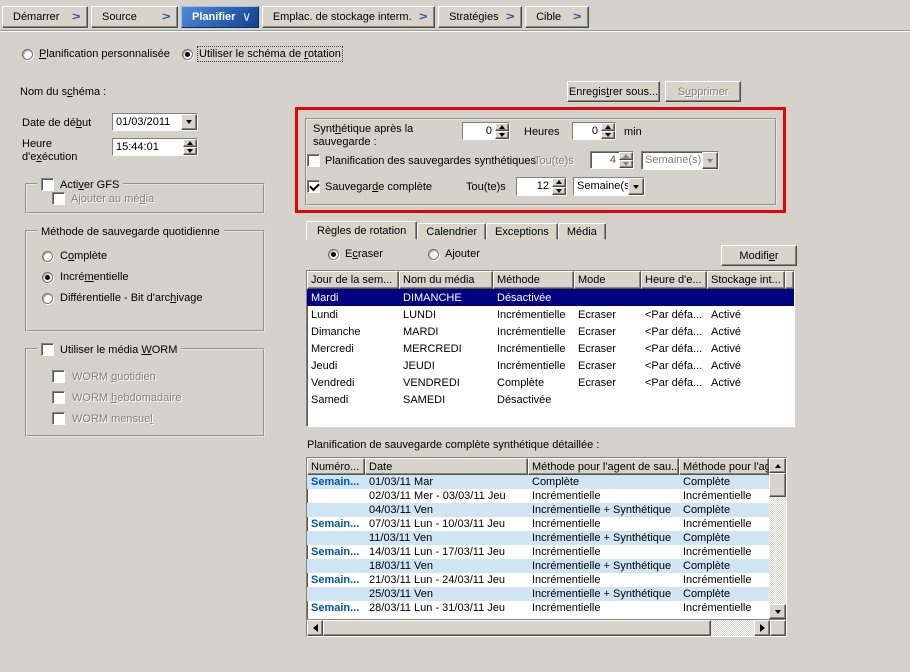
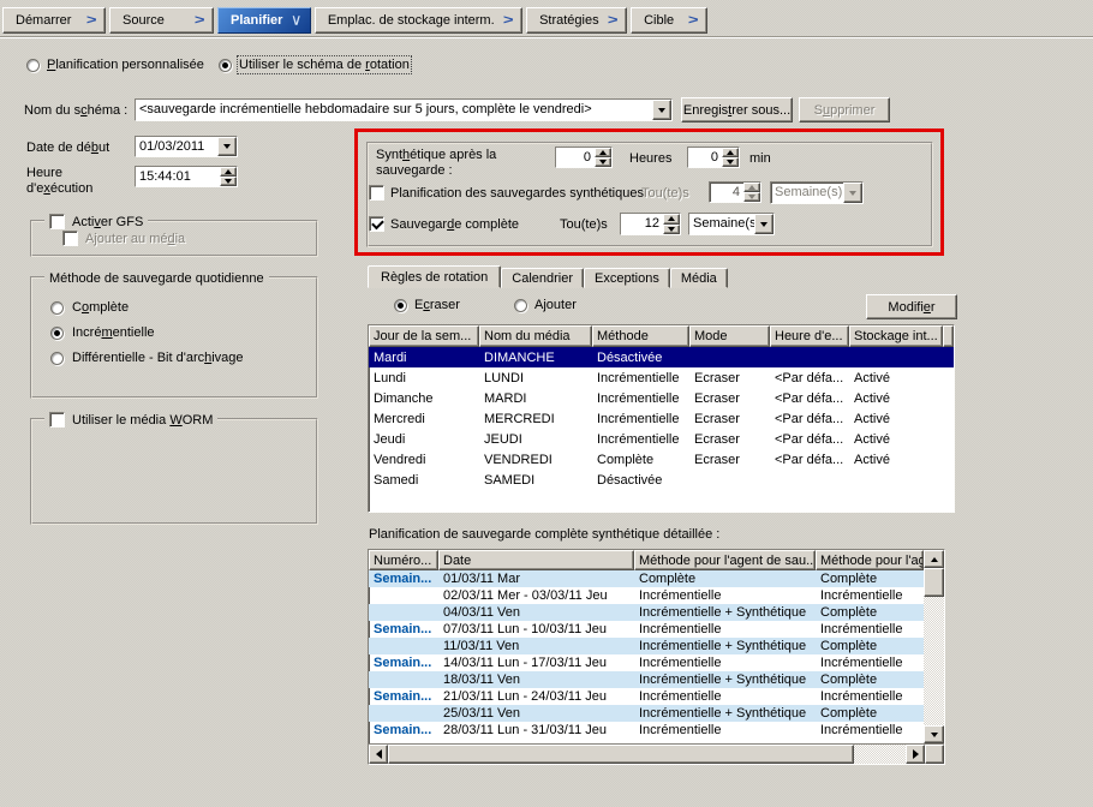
  Démarrer
  >
  Source
  >
  Planifier
  Emplac. de stockage interm.
  >
  Stratégies
  >
  Cible
  >
  Planification personnalisée
  Utiliser le schéma de rotation
  Nom du schéma :
+ <sauvegarde incrémentielle hebdomadaire sur 5 jours, complète le vendredi>
  Enregistrer sous...
  Supprimer
  Date de début
  01/03/2011
  Heure
  d'exécution
  15:44:01
  Activer GFS
  Ajouter au média
  Synthétique après la
  sauvegarde :
  0
  Heures
  0
  min
  Planification des sauvegardes synthétiques
  Tou(te)s
  4
  Semaine(s)
  Sauvegarde complète
  Tou(te)s
  12
  Semaine(s
  Méthode de sauvegarde quotidienne
  Complète
  Incrémentielle
  Différentielle - Bit d'archivage
  Utiliser le média WORM
- WORM quotidien
- WORM hebdomadaire
- WORM mensuel
  Règles de rotation
  Calendrier
  Exceptions
  Média
  Ecraser
  Ajouter
  Modifier
  Jour de la sem...
  Nom du média
  Méthode
  Mode
  Heure d'e...
  Stockage int...
  Mardi
  DIMANCHE
  Désactivée
  Lundi
  LUNDI
  Incrémentielle
  Ecraser
  <Par défa...
  Activé
  Dimanche
  MARDI
  Incrémentielle
  Ecraser
  <Par défa...
  Activé
  Mercredi
  MERCREDI
  Incrémentielle
  Ecraser
  <Par défa...
  Activé
  Jeudi
  JEUDI
  Incrémentielle
  Ecraser
  <Par défa...
  Activé
  Vendredi
  VENDREDI
  Complète
  Ecraser
  <Par défa...
  Activé
  Samedi
  SAMEDI
  Désactivée
  Planification de sauvegarde complète synthétique détaillée :
  Numéro...
  Date
  Méthode pour l'agent de sau..
  Méthode pour l'ag
  Semain...
  01/03/11 Mar
  Complète
  Complète
  02/03/11 Mer - 03/03/11 Jeu
  Incrémentielle
  Incrémentielle
  04/03/11 Ven
  Incrémentielle + Synthétique
  Complète
  Semain...
  07/03/11 Lun - 10/03/11 Jeu
  Incrémentielle
  Incrémentielle
  11/03/11 Ven
  Incrémentielle + Synthétique
  Complète
  Semain...
  14/03/11 Lun - 17/03/11 Jeu
  Incrémentielle
  Incrémentielle
  18/03/11 Ven
  Incrémentielle + Synthétique
  Complète
  Semain...
  21/03/11 Lun - 24/03/11 Jeu
  Incrémentielle
  Incrémentielle
  25/03/11 Ven
  Incrémentielle + Synthétique
  Complète
  Semain...
  28/03/11 Lun - 31/03/11 Jeu
  Incrémentielle
  Incrémentielle
